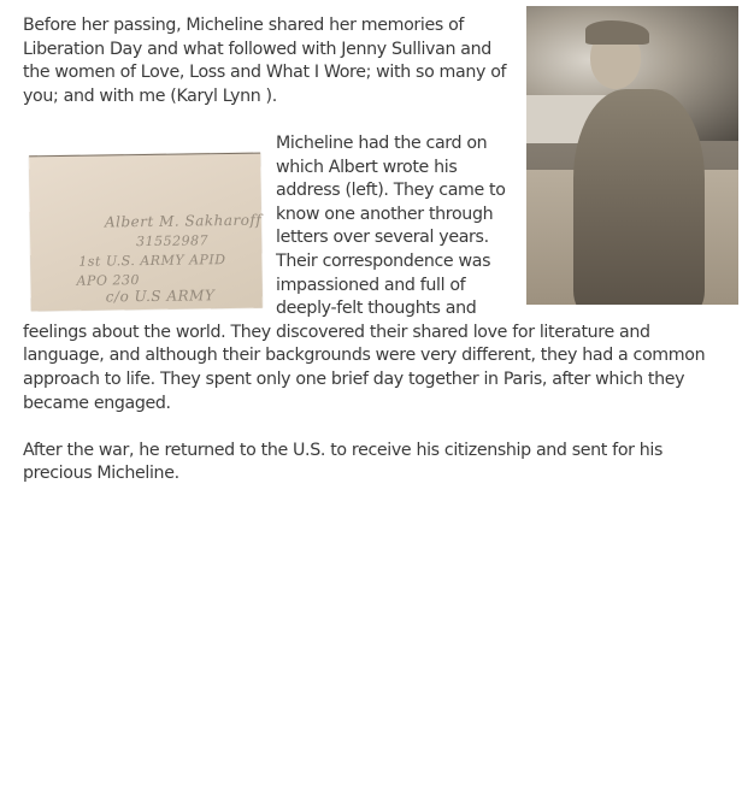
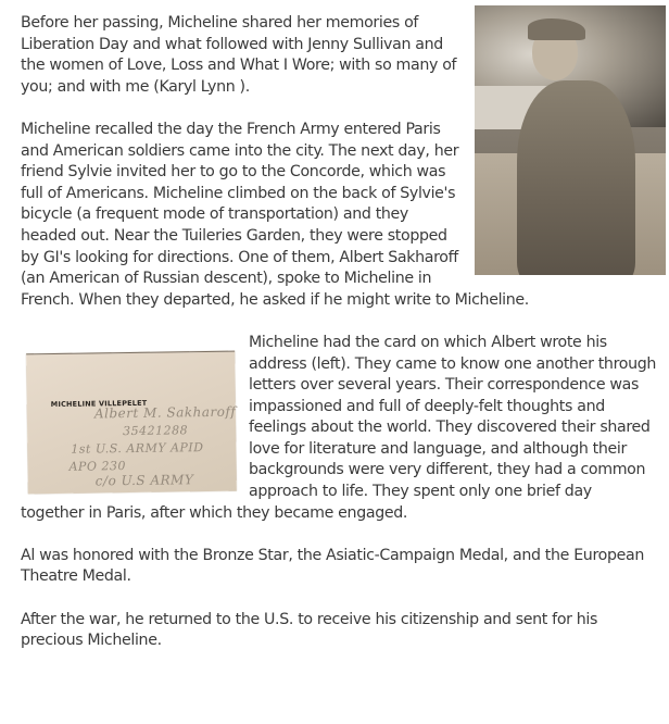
  Before her passing, Micheline shared her memories of Liberation Day and what followed with Jenny Sullivan and the women of Love, Loss and What I Wore; with so many of you; and with me (Karyl Lynn ).
+ Micheline recalled the day the French Army entered Paris and American soldiers came into the city. The next day, her friend Sylvie invited her to go to the Concorde, which was full of Americans. Micheline climbed on the back of Sylvie's bicycle (a frequent mode of transportation) and they headed out. Near the Tuileries Garden, they were stopped by GI's looking for directions. One of them, Albert Sakharoff (an American of Russian descent), spoke to Micheline in French. When they departed, he asked if he might write to Micheline.
+ MICHELINE VILLEPELET
  Albert M. Sakharoff
- 31552987
+ 35421288
  1st U.S. ARMY APID
  APO 230
  c/o U.S ARMY
  Micheline had the card on which Albert wrote his address (left). They came to know one another through letters over several years. Their correspondence was impassioned and full of deeply-felt thoughts and feelings about the world. They discovered their shared love for literature and language, and although their backgrounds were very different, they had a common approach to life. They spent only one brief day together in Paris, after which they became engaged.
+ Al was honored with the Bronze Star, the Asiatic-Campaign Medal, and the European Theatre Medal.
  After the war, he returned to the U.S. to receive his citizenship and sent for his precious Micheline.
